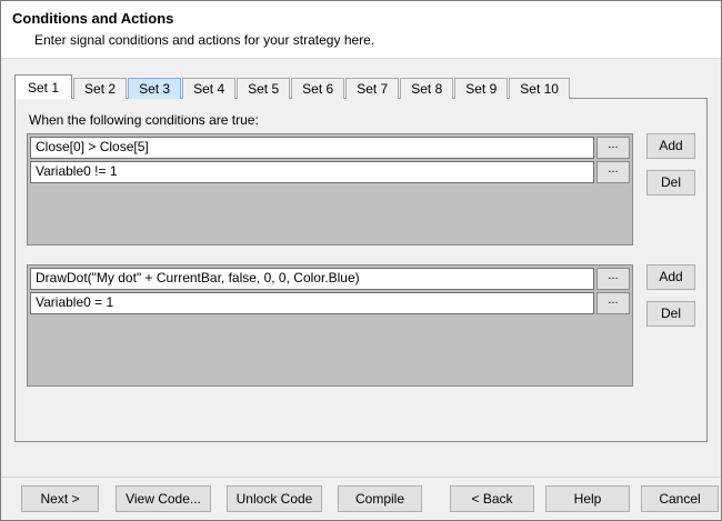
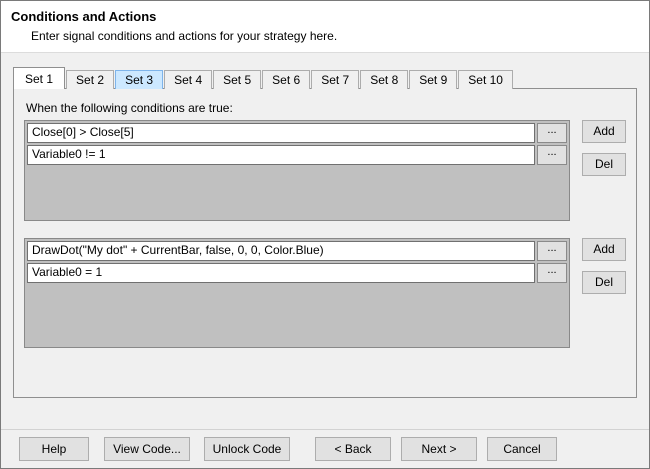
  Conditions and Actions
  Enter signal conditions and actions for your strategy here.
  Set 1
  Set 2
  Set 3
  Set 4
  Set 5
  Set 6
  Set 7
  Set 8
  Set 9
  Set 10
  When the following conditions are true:
  Close[0] > Close[5]
  ...
  Variable0 != 1
  ...
  Add
  Del
  DrawDot("My dot" + CurrentBar, false, 0, 0, Color.Blue)
  ...
  Variable0 = 1
  ...
  Add
  Del
- Next >
+ Help
  View Code...
  Unlock Code
- Compile
  < Back
- Help
+ Next >
  Cancel
